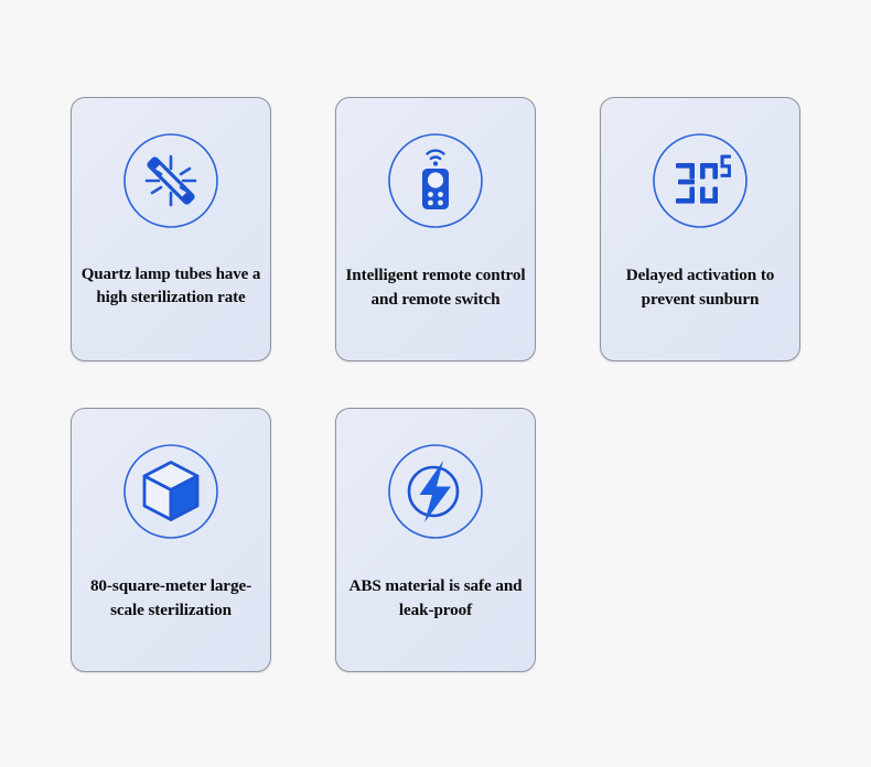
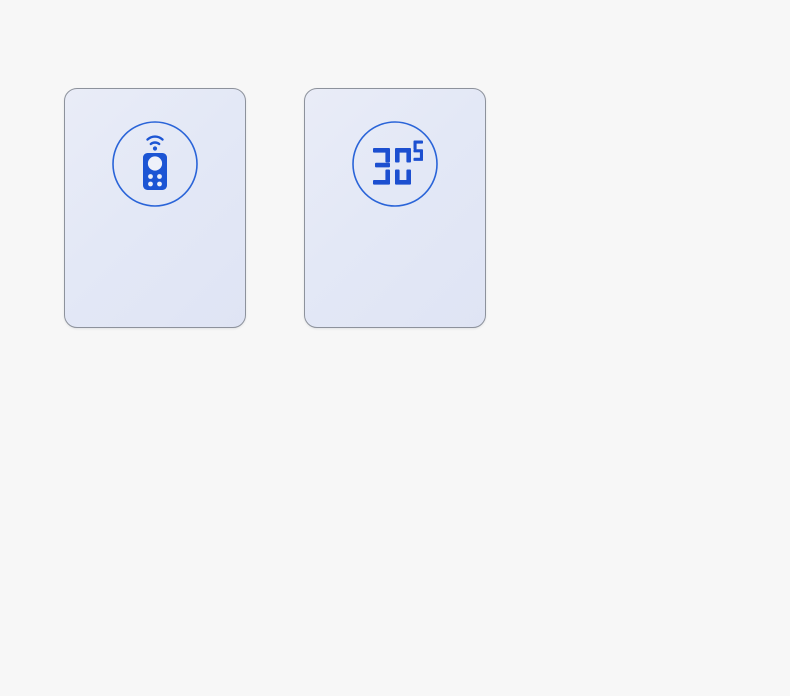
- Quartz lamp tubes have a high sterilization rate
- Intelligent remote control and remote switch
- Delayed activation to prevent sunburn
- 80-square-meter large-scale sterilization
- ABS material is safe and leak-proof
